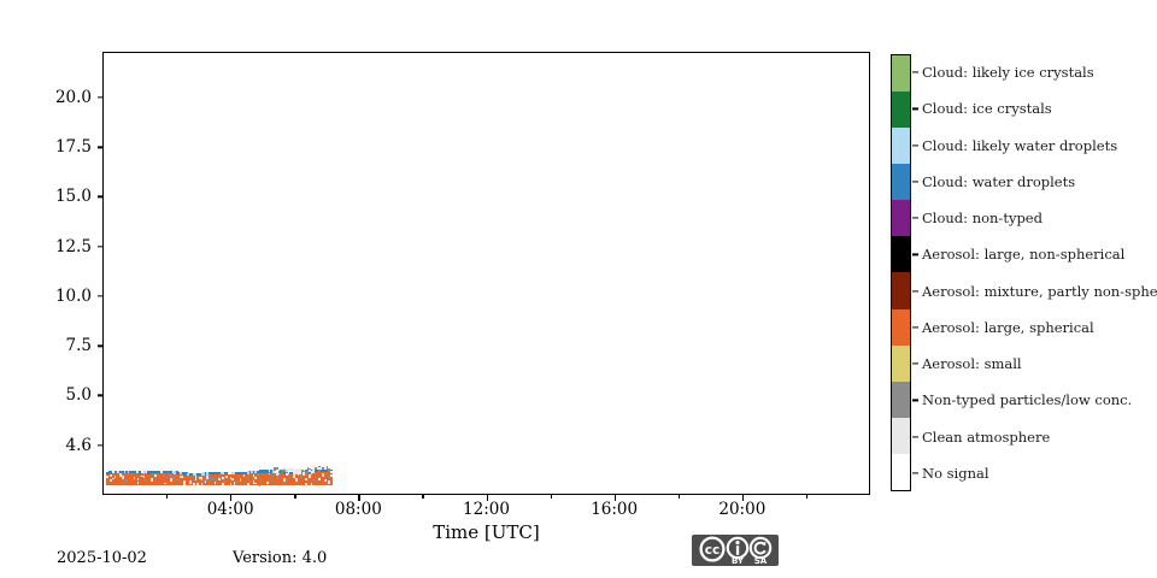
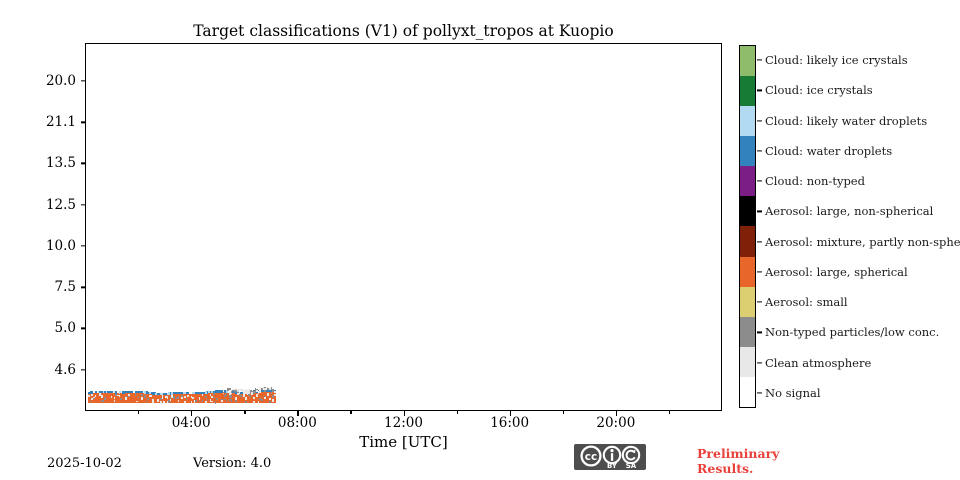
+ Target classifications (V1) of pollyxt_tropos at Kuopio
  4.6
  5.0
  7.5
  10.0
  12.5
- 15.0
+ 13.5
- 17.5
+ 21.1
  20.0
  04:00
  08:00
  12:00
  16:00
  20:00
  Time [UTC]
  Cloud: likely ice crystals
  Cloud: ice crystals
  Cloud: likely water droplets
  Cloud: water droplets
  Cloud: non-typed
  Aerosol: large, non-spherical
  Aerosol: mixture, partly non-sphe
  Aerosol: large, spherical
  Aerosol: small
  Non-typed particles/low conc.
  Clean atmosphere
  No signal
  2025-10-02
  Version: 4.0
  cc
  BY
  SA
+ Preliminary
+ Results.
